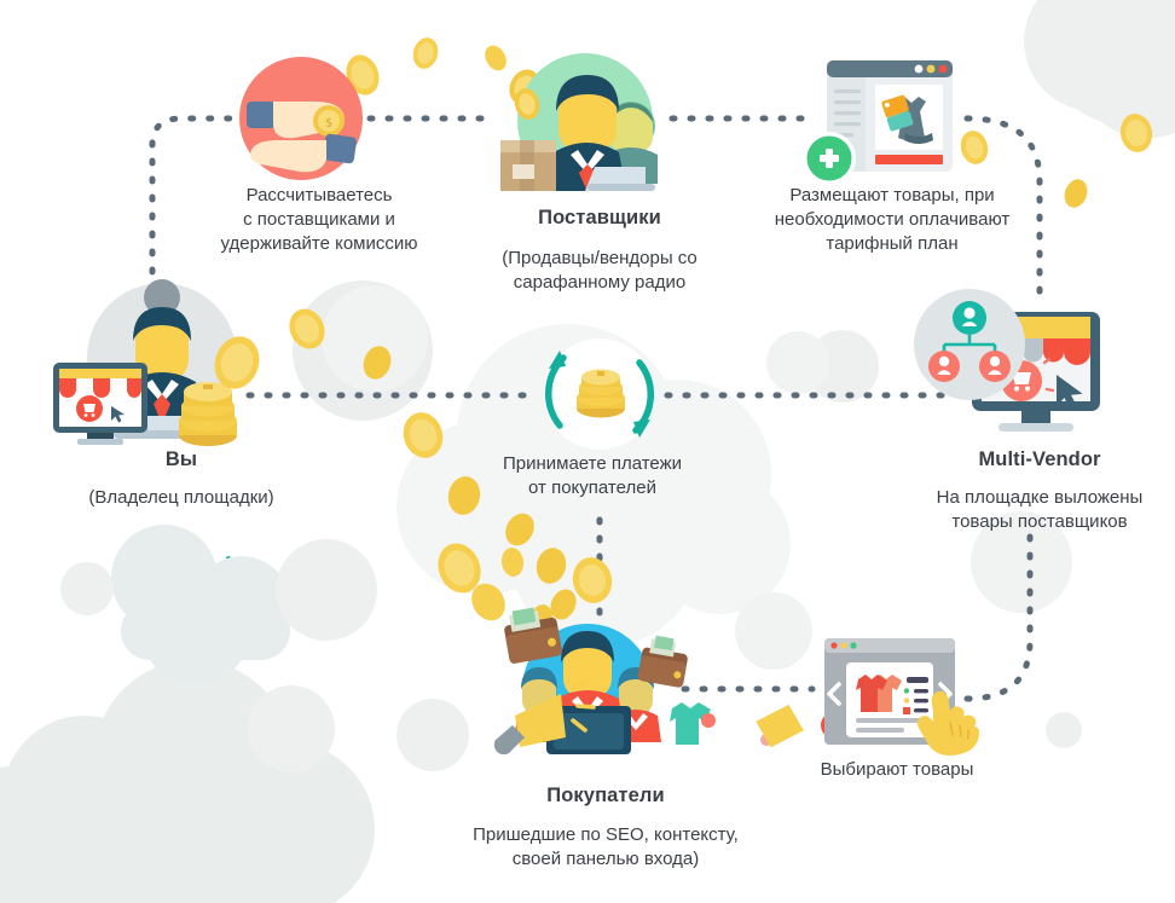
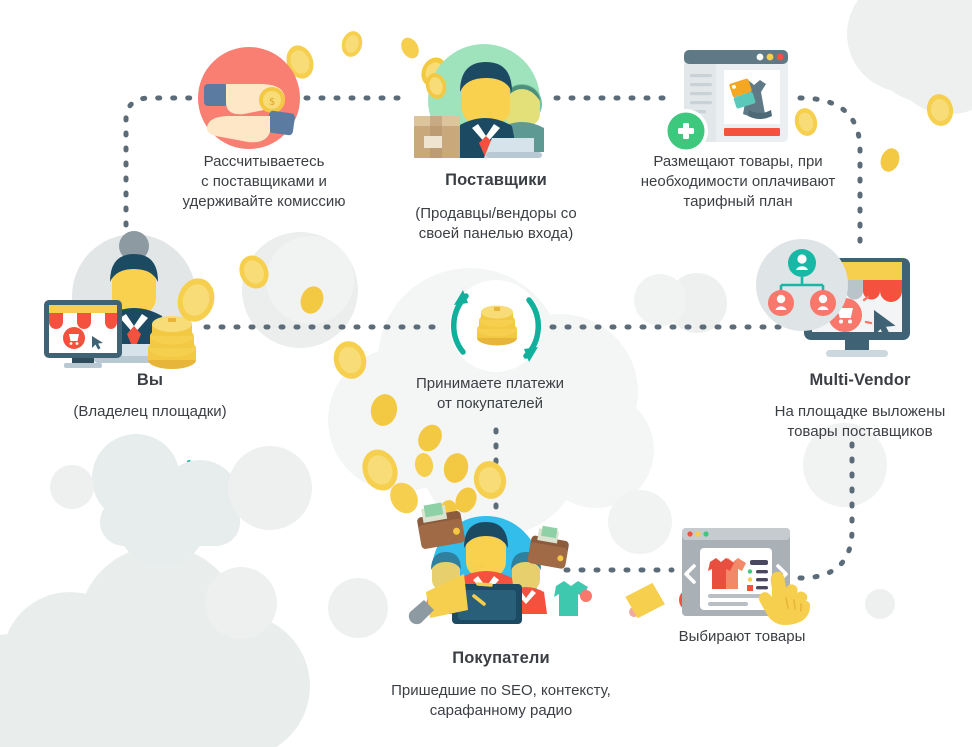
  $
  Рассчитываетесь
  с поставщиками и
  удерживайте комиссию
  Поставщики
  (Продавцы/вендоры со
- сарафанному радио
+ своей панелью входа)
  Размещают товары, при
  необходимости оплачивают
  тарифный план
  Вы
  (Владелец площадки)
  Multi-Vendor
  На площадке выложены
  товары поставщиков
  Принимаете платежи
  от покупателей
  Покупатели
  Пришедшие по SEO, контексту,
- своей панелью входа)
+ сарафанному радио
  Выбирают товары
